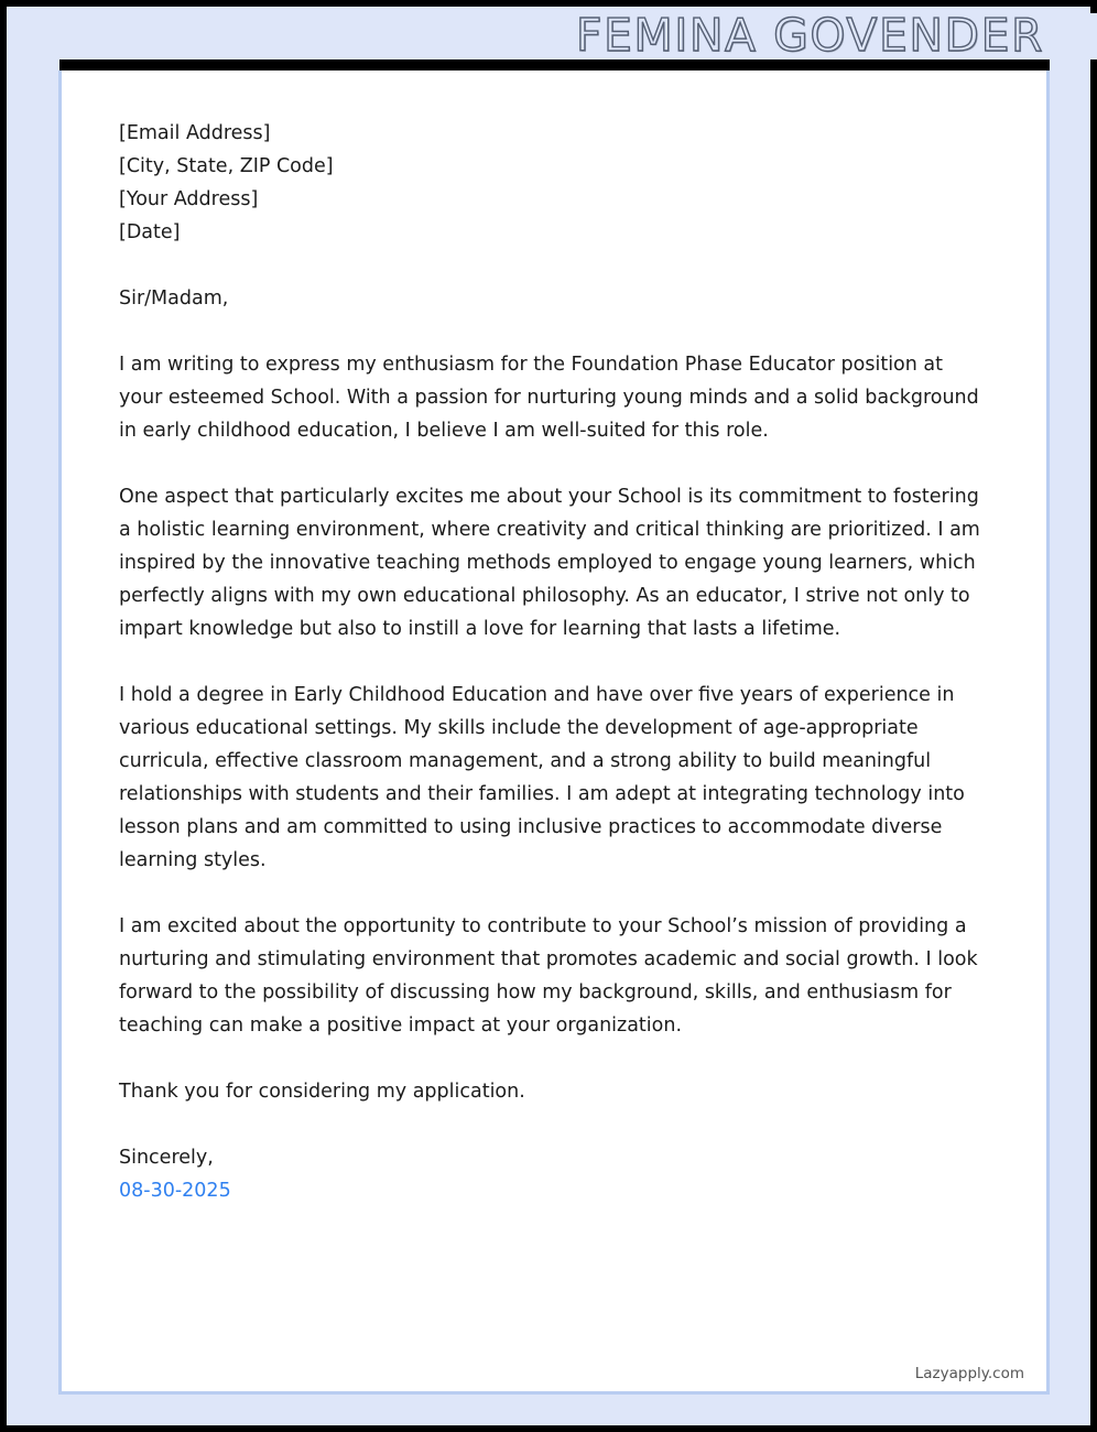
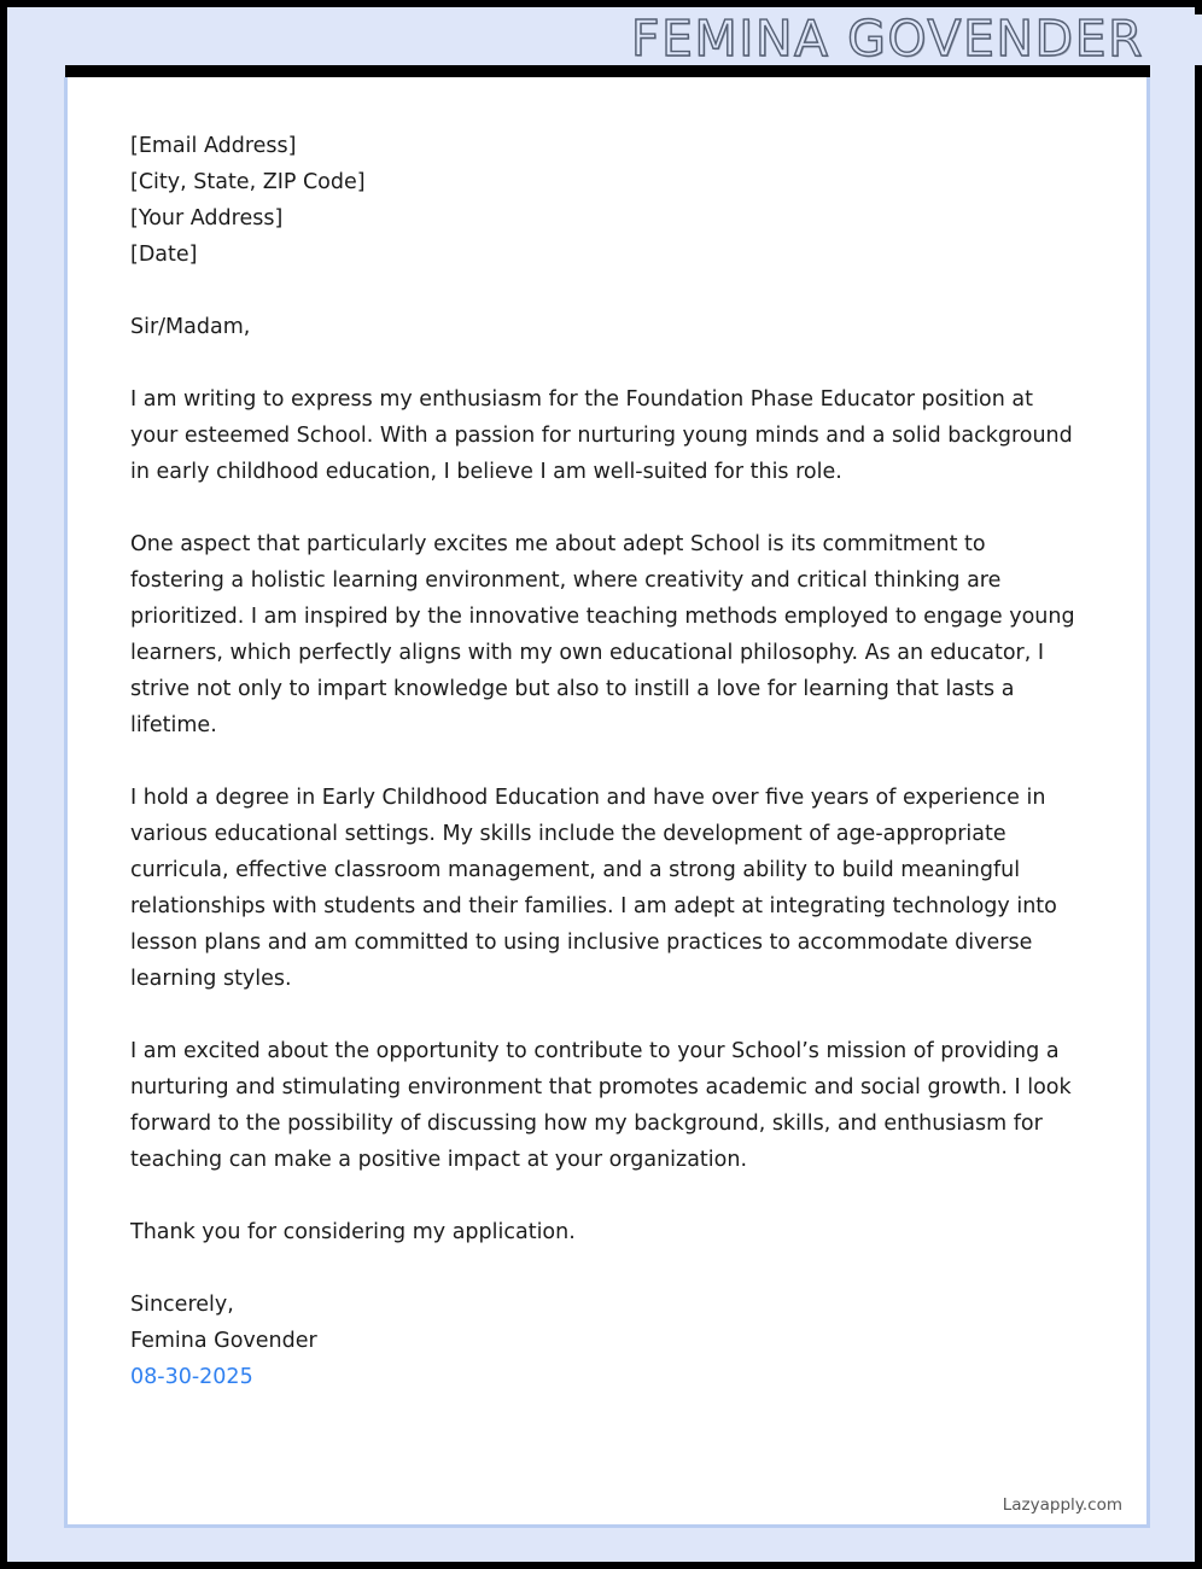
  FEMINA GOVENDER
  [Email Address]
  [City, State, ZIP Code]
  [Your Address]
  [Date]
  Sir/Madam,
  I am writing to express my enthusiasm for the Foundation Phase Educator position at your esteemed School. With a passion for nurturing young minds and a solid background in early childhood education, I believe I am well-suited for this role.
- One aspect that particularly excites me about your School is its commitment to fostering a holistic learning environment, where creativity and critical thinking are prioritized. I am inspired by the innovative teaching methods employed to engage young learners, which perfectly aligns with my own educational philosophy. As an educator, I strive not only to impart knowledge but also to instill a love for learning that lasts a lifetime.
+ One aspect that particularly excites me about adept School is its commitment to fostering a holistic learning environment, where creativity and critical thinking are prioritized. I am inspired by the innovative teaching methods employed to engage young learners, which perfectly aligns with my own educational philosophy. As an educator, I strive not only to impart knowledge but also to instill a love for learning that lasts a lifetime.
  I hold a degree in Early Childhood Education and have over five years of experience in various educational settings. My skills include the development of age-appropriate curricula, effective classroom management, and a strong ability to build meaningful relationships with students and their families. I am adept at integrating technology into lesson plans and am committed to using inclusive practices to accommodate diverse learning styles.
  I am excited about the opportunity to contribute to your School’s mission of providing a nurturing and stimulating environment that promotes academic and social growth. I look forward to the possibility of discussing how my background, skills, and enthusiasm for teaching can make a positive impact at your organization.
  Thank you for considering my application.
  Sincerely,
+ Femina Govender
  08-30-2025
  Lazyapply.com
